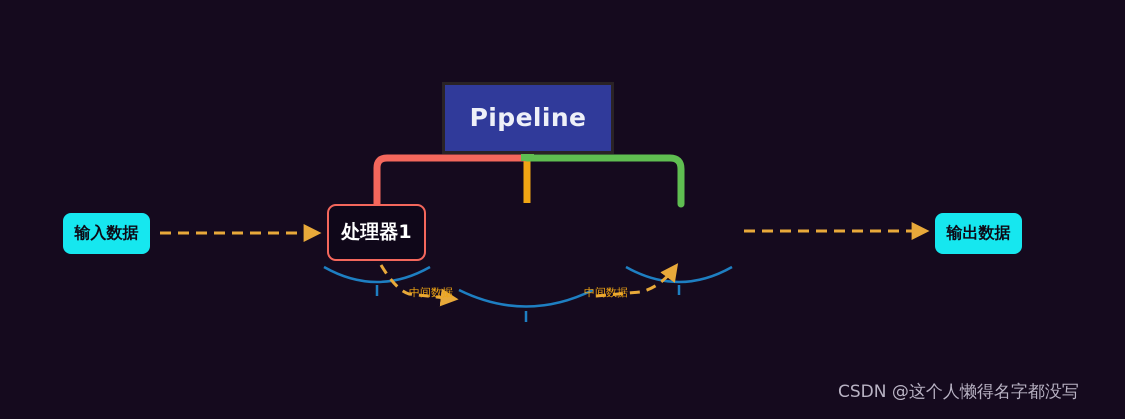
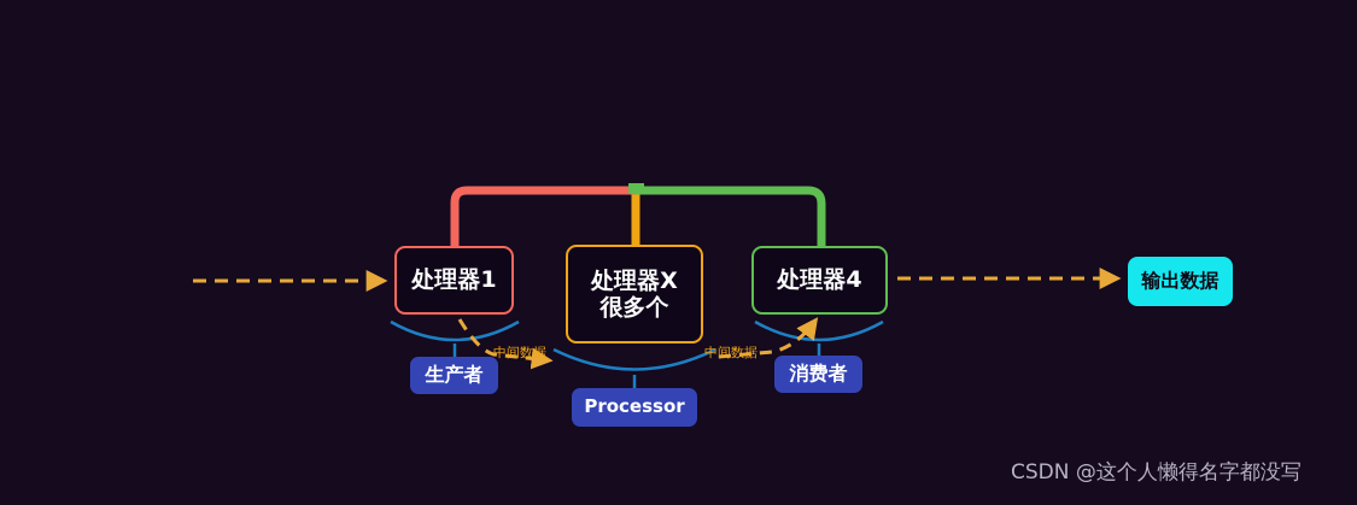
- Pipeline
- 输入数据
  输出数据
  处理器1
+ 处理器X
+ 很多个
+ 处理器4
+ 生产者
+ Processor
+ 消费者
  中间数据
  中间数据
  CSDN @这个人懒得名字都没写
